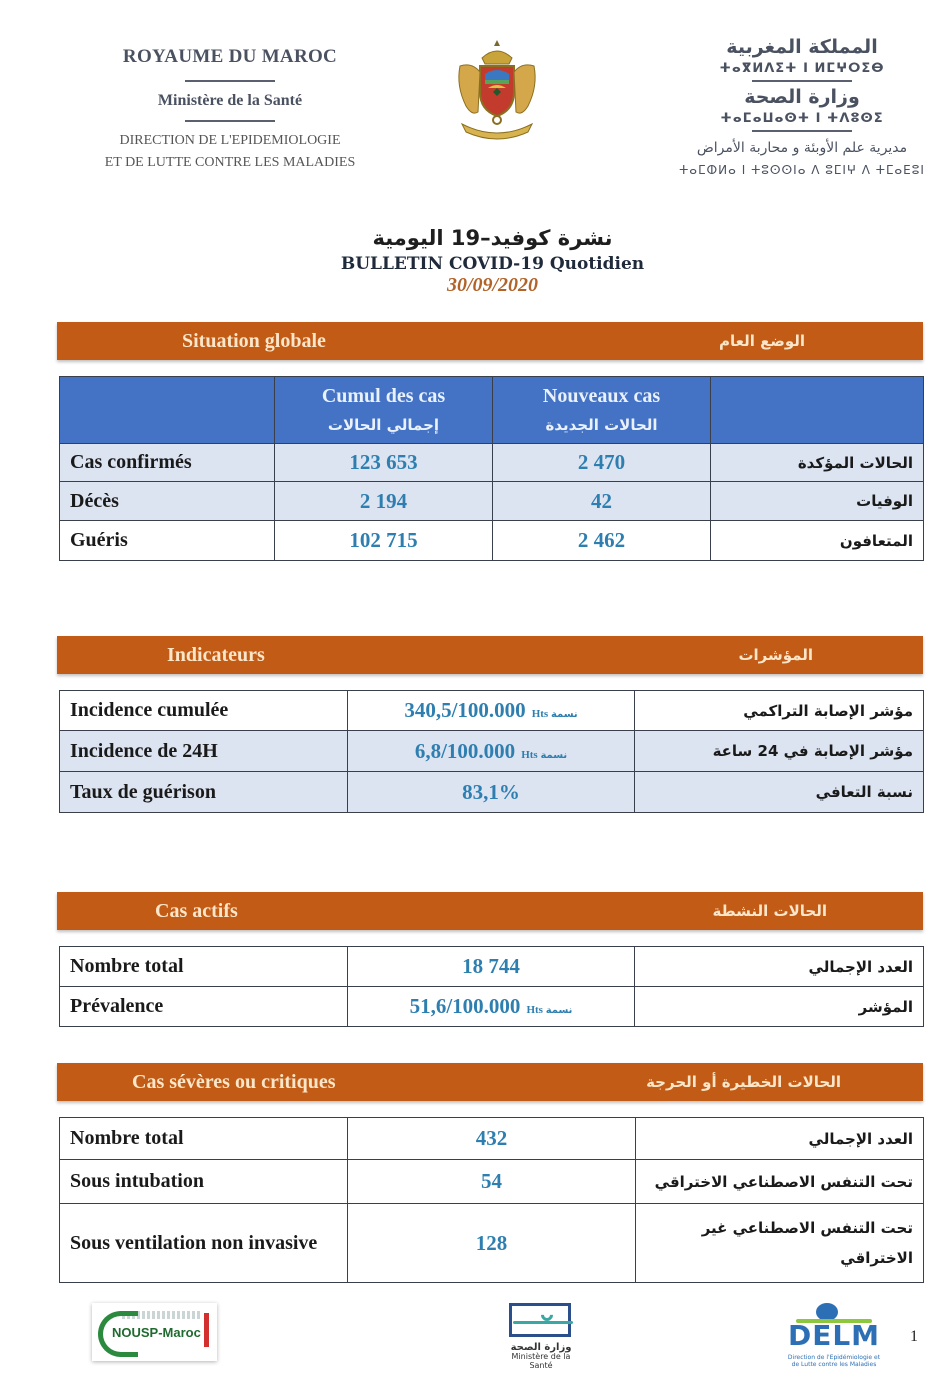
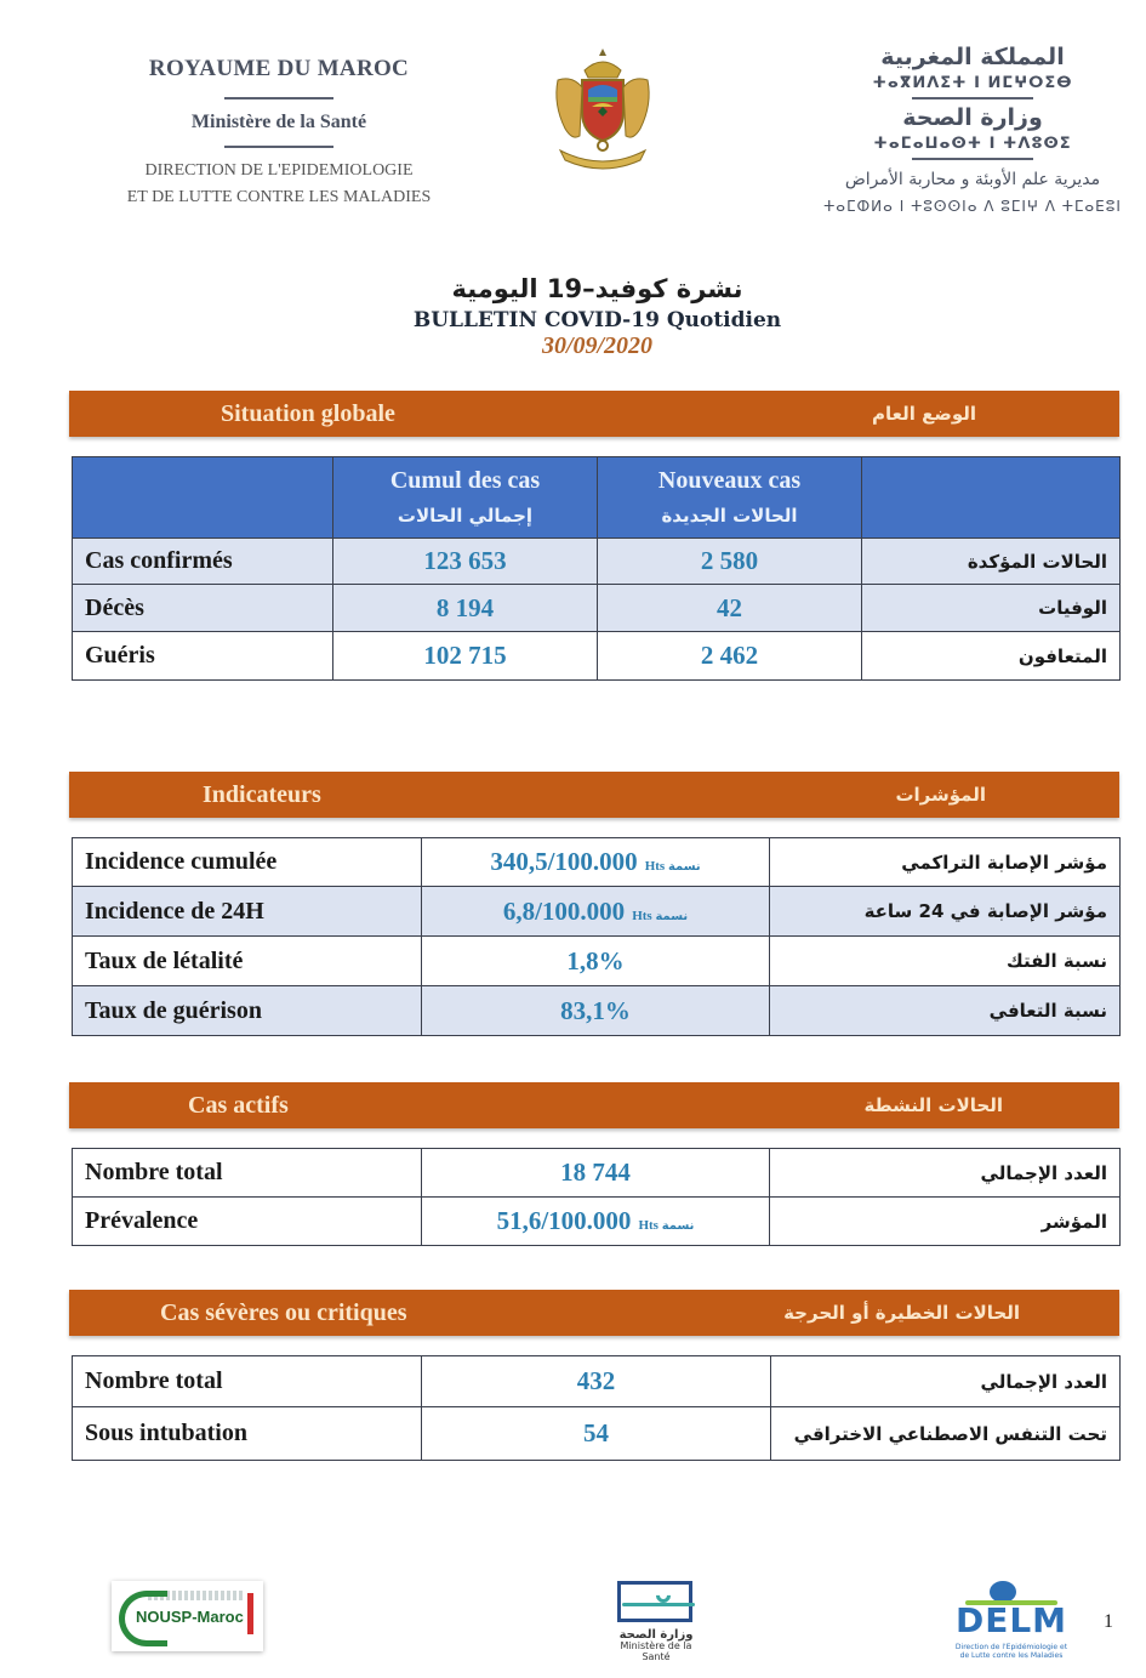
  ROYAUME DU MAROC
  Ministère de la Santé
  DIRECTION DE L'EPIDEMIOLOGIE
  ET DE LUTTE CONTRE LES MALADIES
  المملكة المغربية
  ⵜⴰⴳⵍⴷⵉⵜ ⵏ ⵍⵎⵖⵔⵉⴱ
  وزارة الصحة
  ⵜⴰⵎⴰⵡⴰⵙⵜ ⵏ ⵜⴷⵓⵙⵉ
  مديرية علم الأوبئة و محاربة الأمراض
  ⵜⴰⵎⵀⵍⴰ ⵏ ⵜⵓⵙⵙⵏⴰ ⴷ ⵓⵎⵏⵖ ⴷ ⵜⵎⴰⴹⵓⵏ
  نشرة كوفيد–19 اليومية
  BULLETIN COVID-19 Quotidien
  30/09/2020
  Situation globale
  الوضع العام
  	Cumul des cas إجمالي الحالات	Nouveaux cas الحالات الجديدة
- Cas confirmés	123 653	2 470	الحالات المؤكدة
+ Cas confirmés	123 653	2 580	الحالات المؤكدة
- Décès	2 194	42	الوفيات
+ Décès	8 194	42	الوفيات
  Guéris	102 715	2 462	المتعافون
  Indicateurs
  المؤشرات
  Incidence cumulée	340,5/100.000 Hts نسمة	مؤشر الإصابة التراكمي
  Incidence de 24H	6,8/100.000 Hts نسمة	مؤشر الإصابة في 24 ساعة
+ Taux de létalité	1,8%	نسبة الفتك
  Taux de guérison	83,1%	نسبة التعافي
  Cas actifs
  الحالات النشطة
  Nombre total	18 744	العدد الإجمالي
  Prévalence	51,6/100.000 Hts نسمة	المؤشر
  Cas sévères ou critiques
  الحالات الخطيرة أو الحرجة
  Nombre total	432	العدد الإجمالي
  Sous intubation	54	تحت التنفس الاصطناعي الاختراقي
- Sous ventilation non invasive	128	تحت التنفس الاصطناعي غير الاختراقي
  NOUSP-Maroc
  وزارة الصحة
  Ministère de la Santé
  DELM
  1
